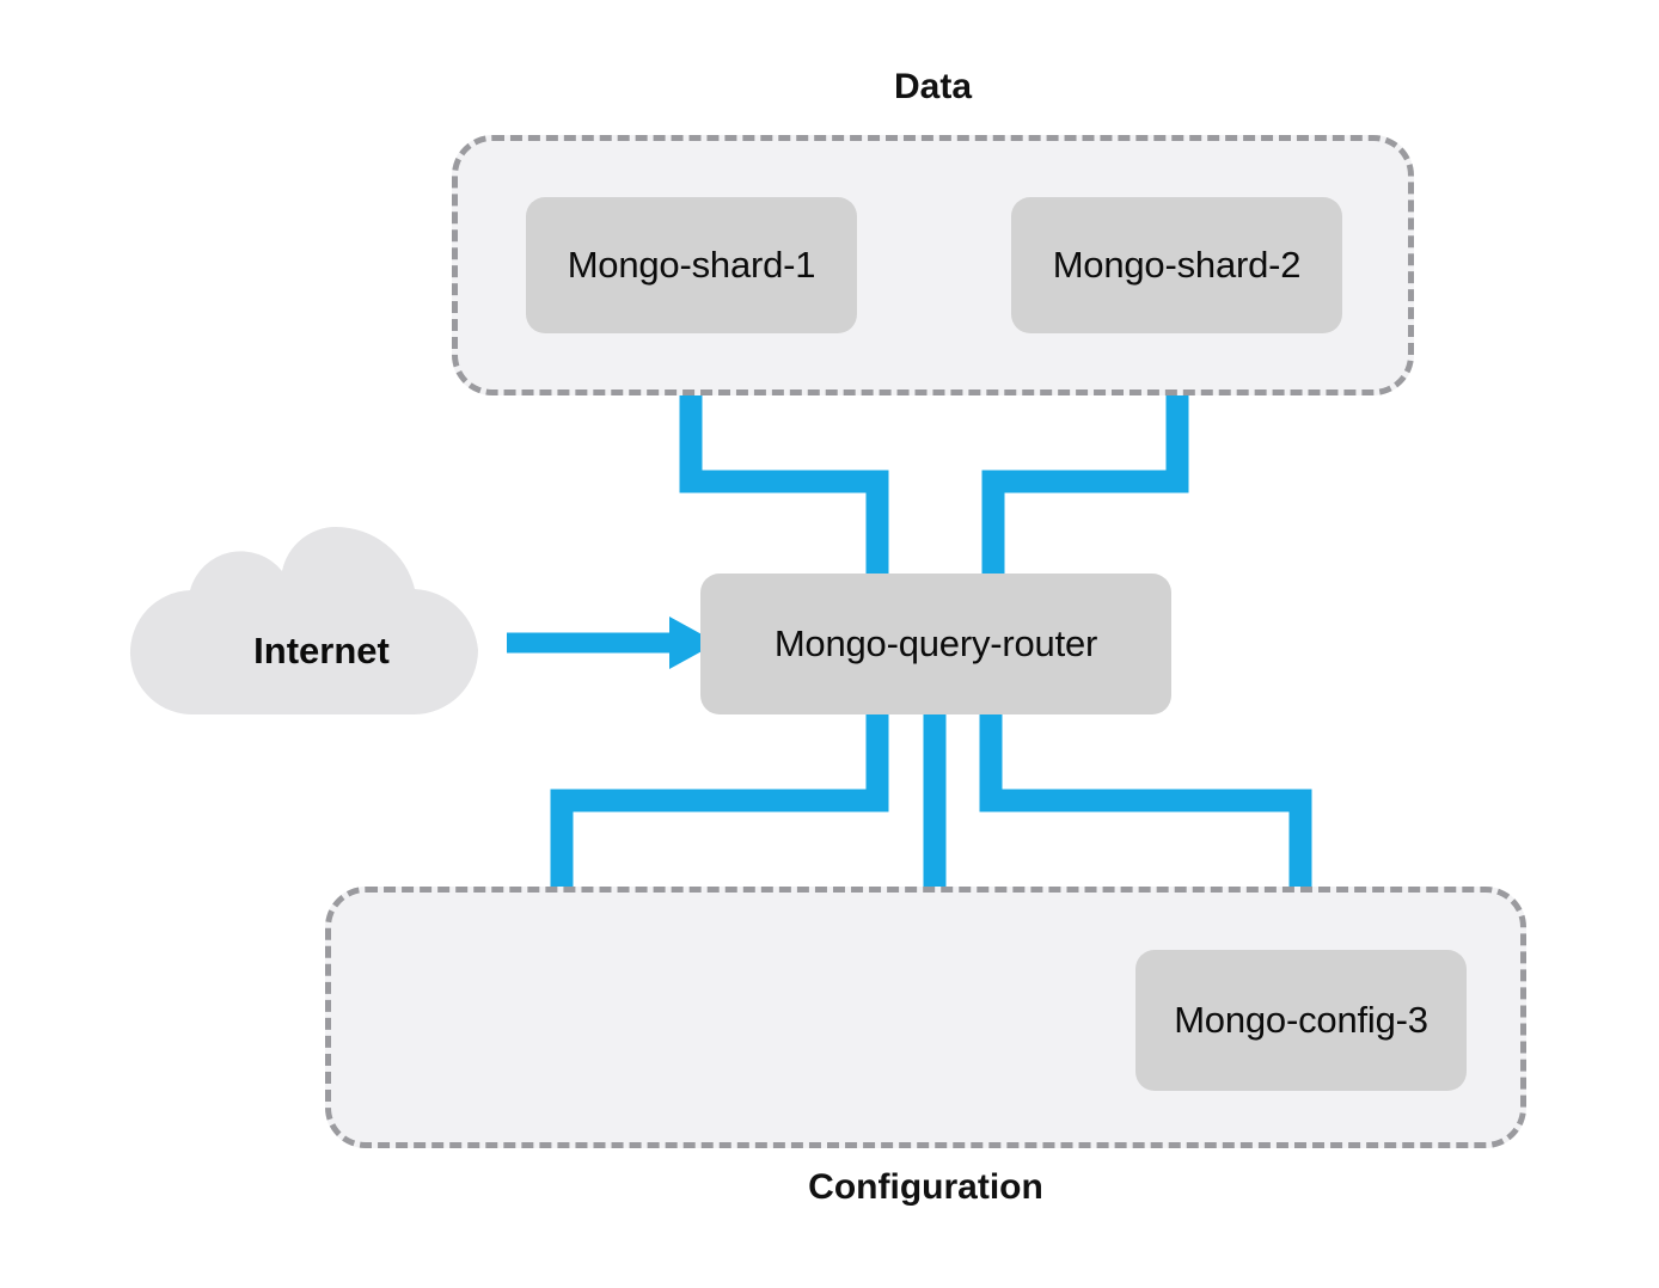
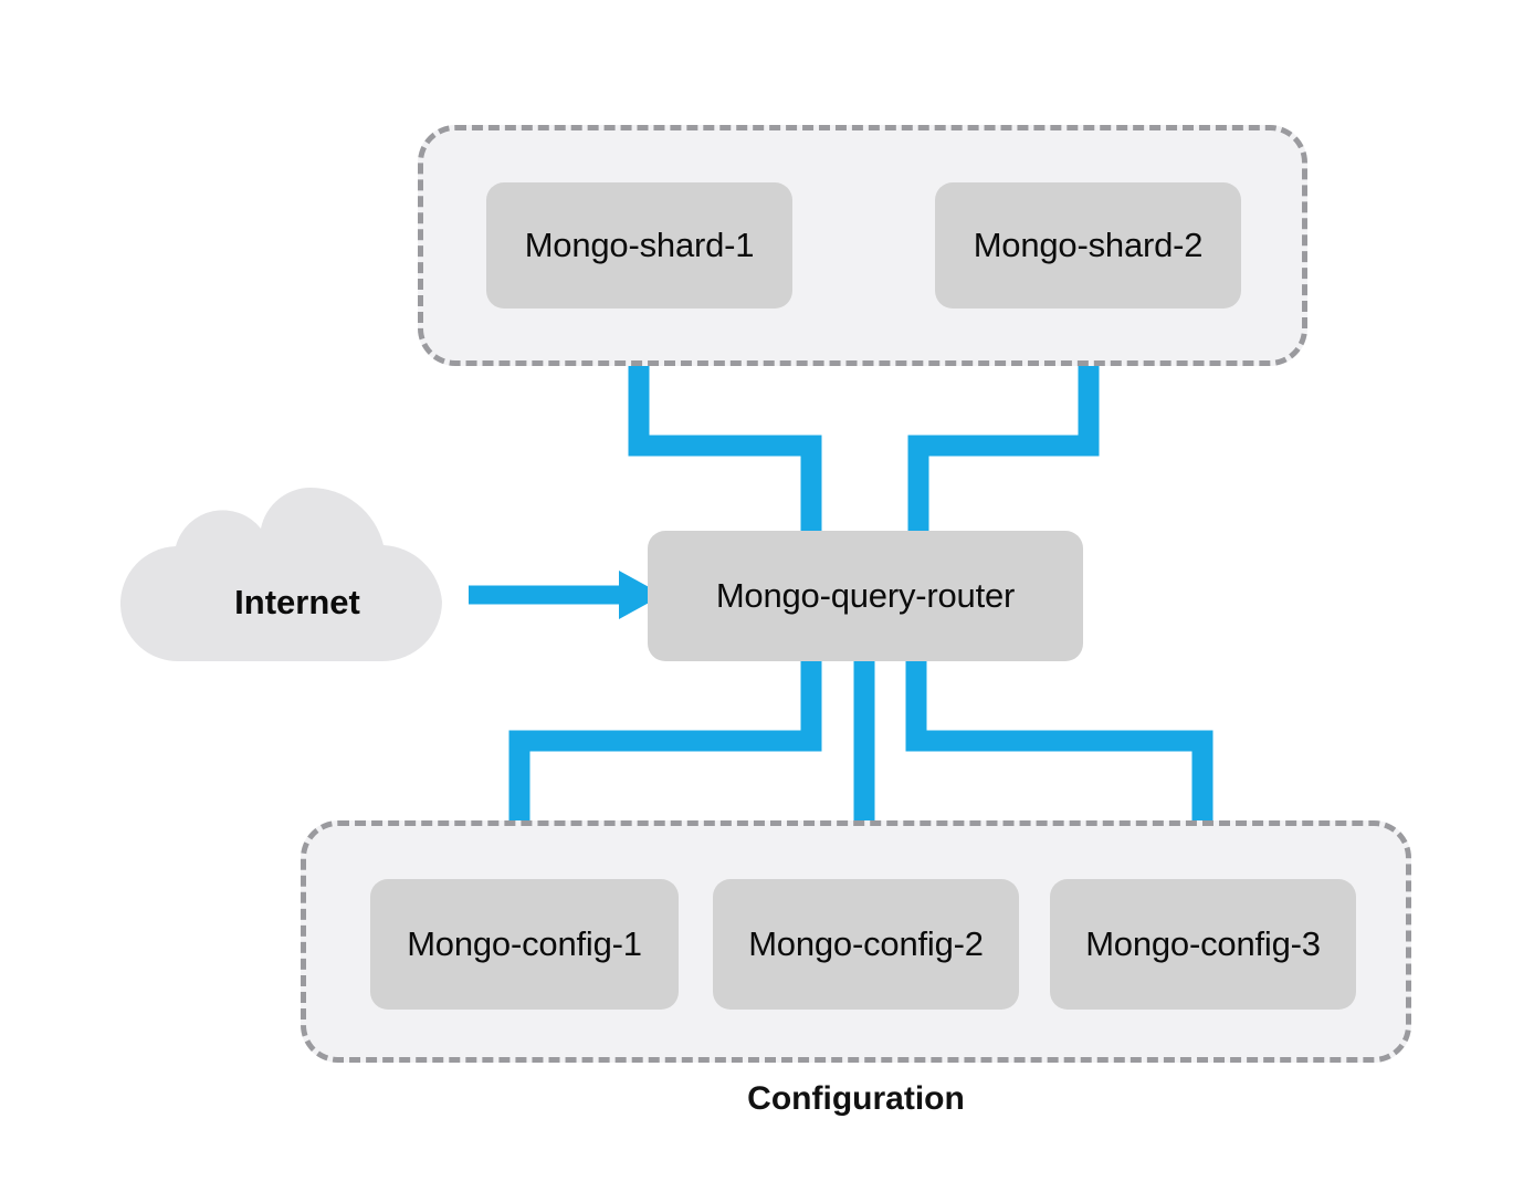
- Data
  Mongo-shard-1
  Mongo-shard-2
  Internet
  Mongo-query-router
  Configuration
+ Mongo-config-1
+ Mongo-config-2
  Mongo-config-3
